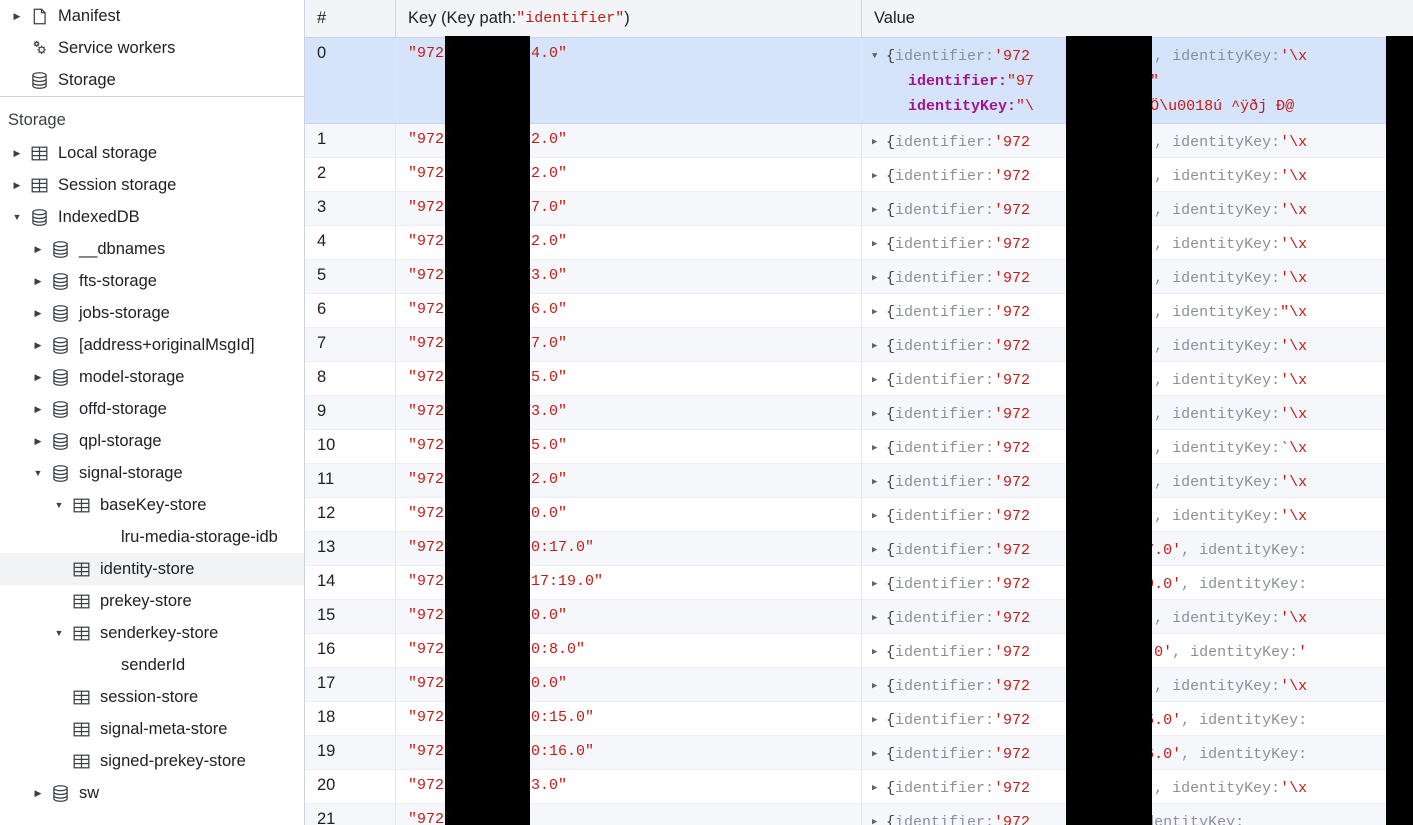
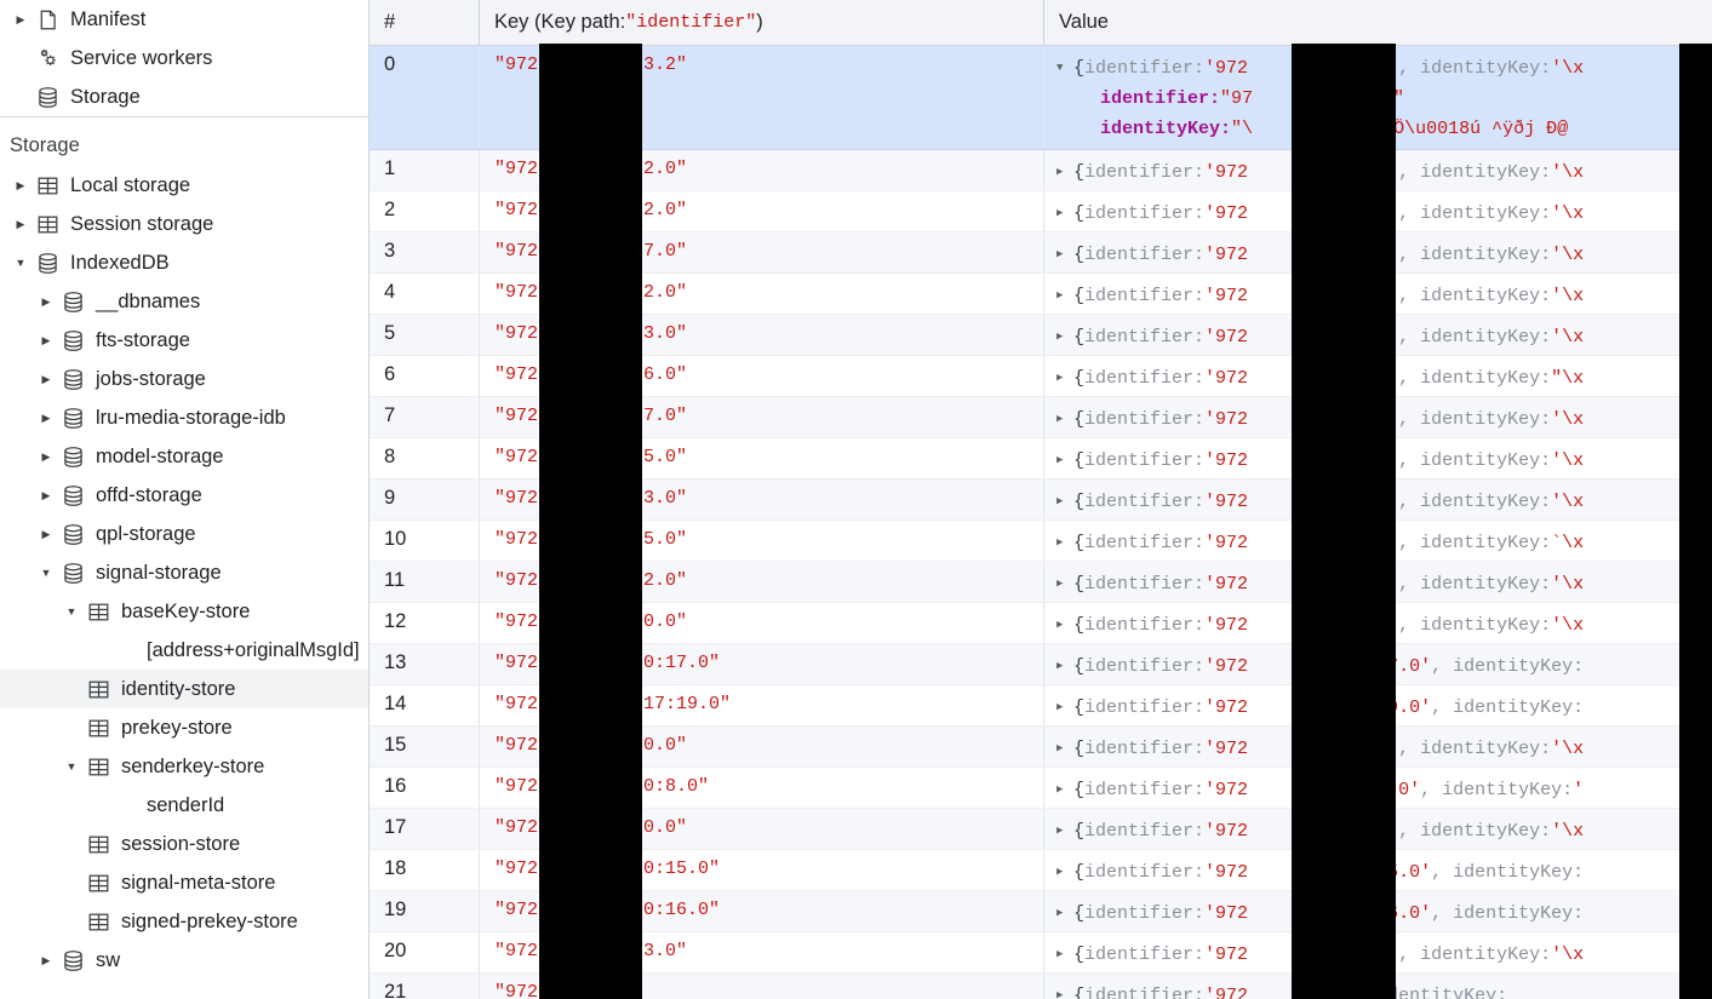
  ▶
  Manifest
  Service workers
  Storage
  Storage
  ▶
  Local storage
  ▶
  Session storage
  ▼
  IndexedDB
  ▶
  __dbnames
  ▶
  fts-storage
  ▶
  jobs-storage
  ▶
- [address+originalMsgId]
+ lru-media-storage-idb
  ▶
  model-storage
  ▶
  offd-storage
  ▶
  qpl-storage
  ▼
  signal-storage
  ▼
  baseKey-store
- lru-media-storage-idb
+ [address+originalMsgId]
  identity-store
  prekey-store
  ▼
  senderkey-store
  senderId
  session-store
  signal-meta-store
  signed-prekey-store
  ▶
  sw
  #
  Key (Key path:
  "identifier"
  )
  Value
  0
  "972
- 4.0"
+ 3.2"
  ▼
  {
  identifier:
  '972
  , identityKey:
  '\x
  identifier
  :
  "97
  identityKey
  :
  "\
  Ö\u0018ú ^ÿðj Ð@
  1
  "972
  2.0"
  ▶
  {
  identifier:
  '972
  , identityKey:
  '\x
  2
  "972
  2.0"
  ▶
  {
  identifier:
  '972
  , identityKey:
  '\x
  3
  "972
  7.0"
  ▶
  {
  identifier:
  '972
  , identityKey:
  '\x
  4
  "972
  2.0"
  ▶
  {
  identifier:
  '972
  , identityKey:
  '\x
  5
  "972
  3.0"
  ▶
  {
  identifier:
  '972
  , identityKey:
  '\x
  6
  "972
  6.0"
  ▶
  {
  identifier:
  '972
  , identityKey:
  "\x
  7
  "972
  7.0"
  ▶
  {
  identifier:
  '972
  , identityKey:
  '\x
  8
  "972
  5.0"
  ▶
  {
  identifier:
  '972
  , identityKey:
  '\x
  9
  "972
  3.0"
  ▶
  {
  identifier:
  '972
  , identityKey:
  '\x
  10
  "972
  5.0"
  ▶
  {
  identifier:
  '972
  , identityKey:
  `\x
  11
  "972
  2.0"
  ▶
  {
  identifier:
  '972
  , identityKey:
  '\x
  12
  "972
  0.0"
  ▶
  {
  identifier:
  '972
  , identityKey:
  '\x
  13
  "972
  0:17.0"
  ▶
  {
  identifier:
  '972
  , identityKey:
  14
  "972
  17:19.0"
  ▶
  {
  identifier:
  '972
  , identityKey:
  15
  "972
  0.0"
  ▶
  {
  identifier:
  '972
  , identityKey:
  '\x
  16
  "972
  0:8.0"
  ▶
  {
  identifier:
  '972
  , identityKey:
  '
  17
  "972
  0.0"
  ▶
  {
  identifier:
  '972
  , identityKey:
  '\x
  18
  "972
  0:15.0"
  ▶
  {
  identifier:
  '972
  , identityKey:
  19
  "972
  0:16.0"
  ▶
  {
  identifier:
  '972
  , identityKey:
  20
  "972
  3.0"
  ▶
  {
  identifier:
  '972
  , identityKey:
  '\x
  21
  "972
  ▶
  {
  identifier:
  '972
  entityKey:
